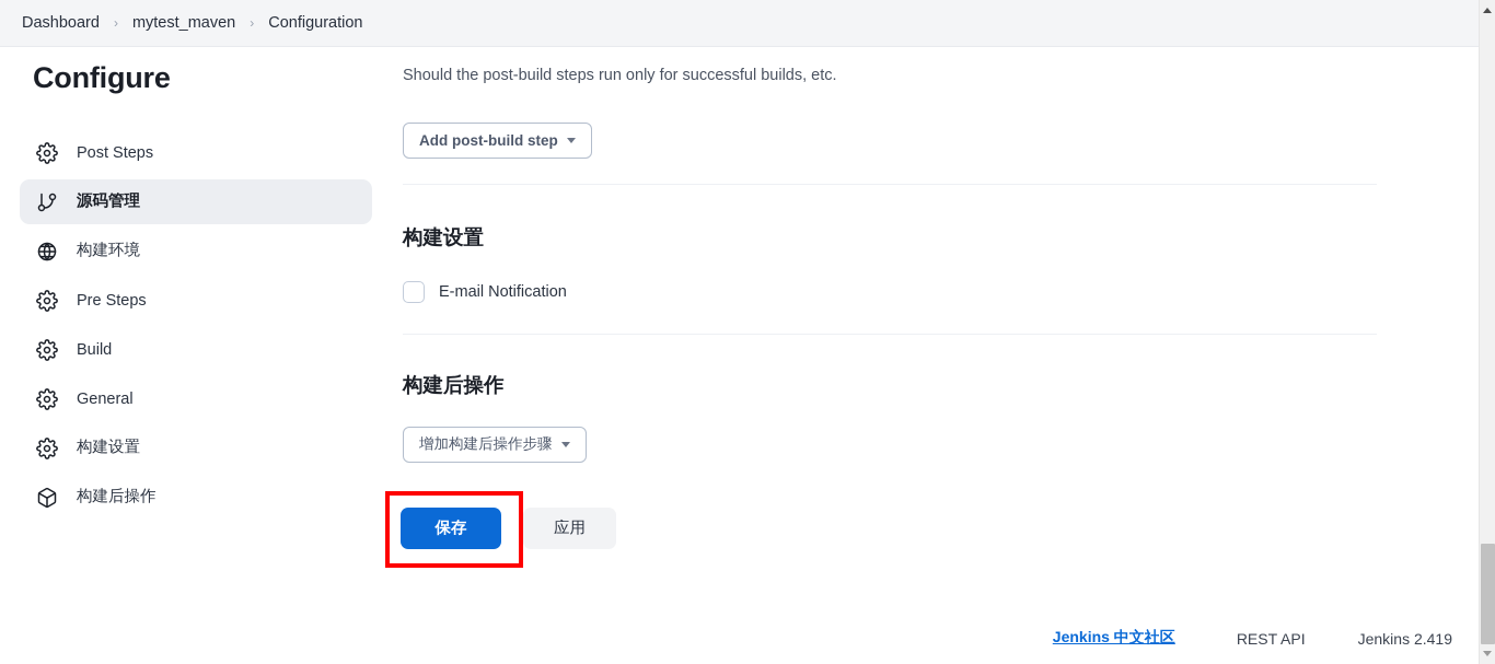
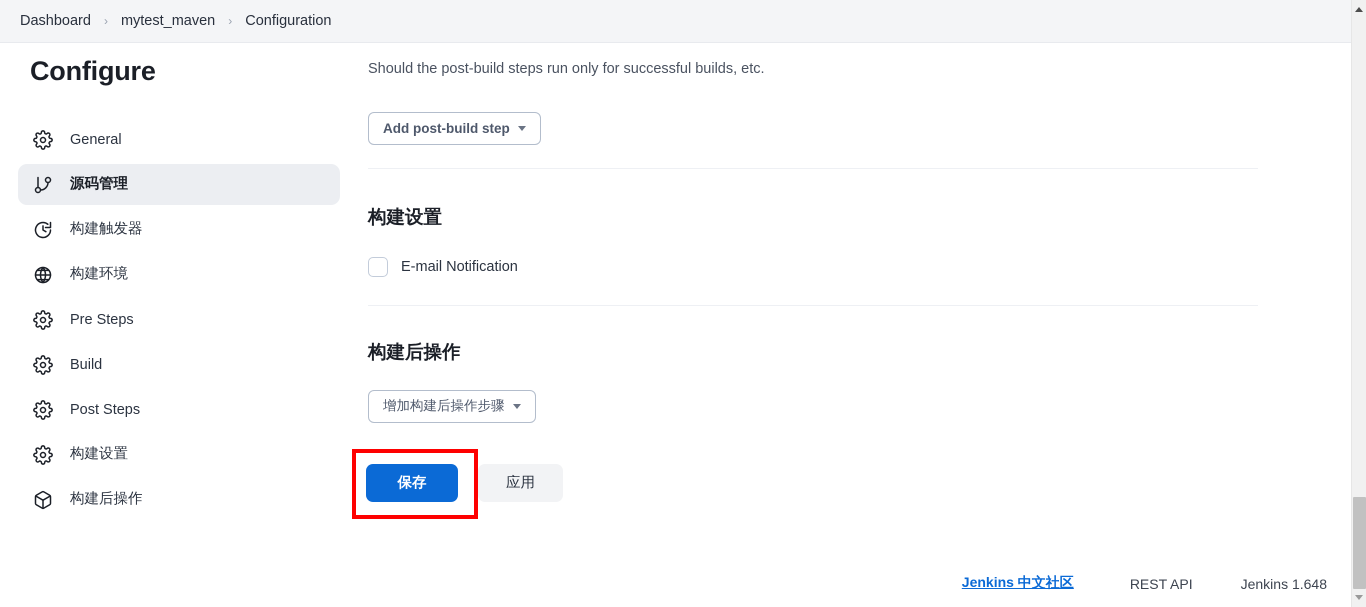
  Dashboard
  ›
  mytest_maven
  ›
  Configuration
  Configure
- Post Steps
+ General
  源码管理
+ 构建触发器
  构建环境
  Pre Steps
  Build
- General
+ Post Steps
  构建设置
  构建后操作
  Should the post-build steps run only for successful builds, etc.
  Add post-build step
  构建设置
  E-mail Notification
  构建后操作
  增加构建后操作步骤
  保存
  应用
  Jenkins 中文社区
  REST API
- Jenkins 2.419
+ Jenkins 1.648
